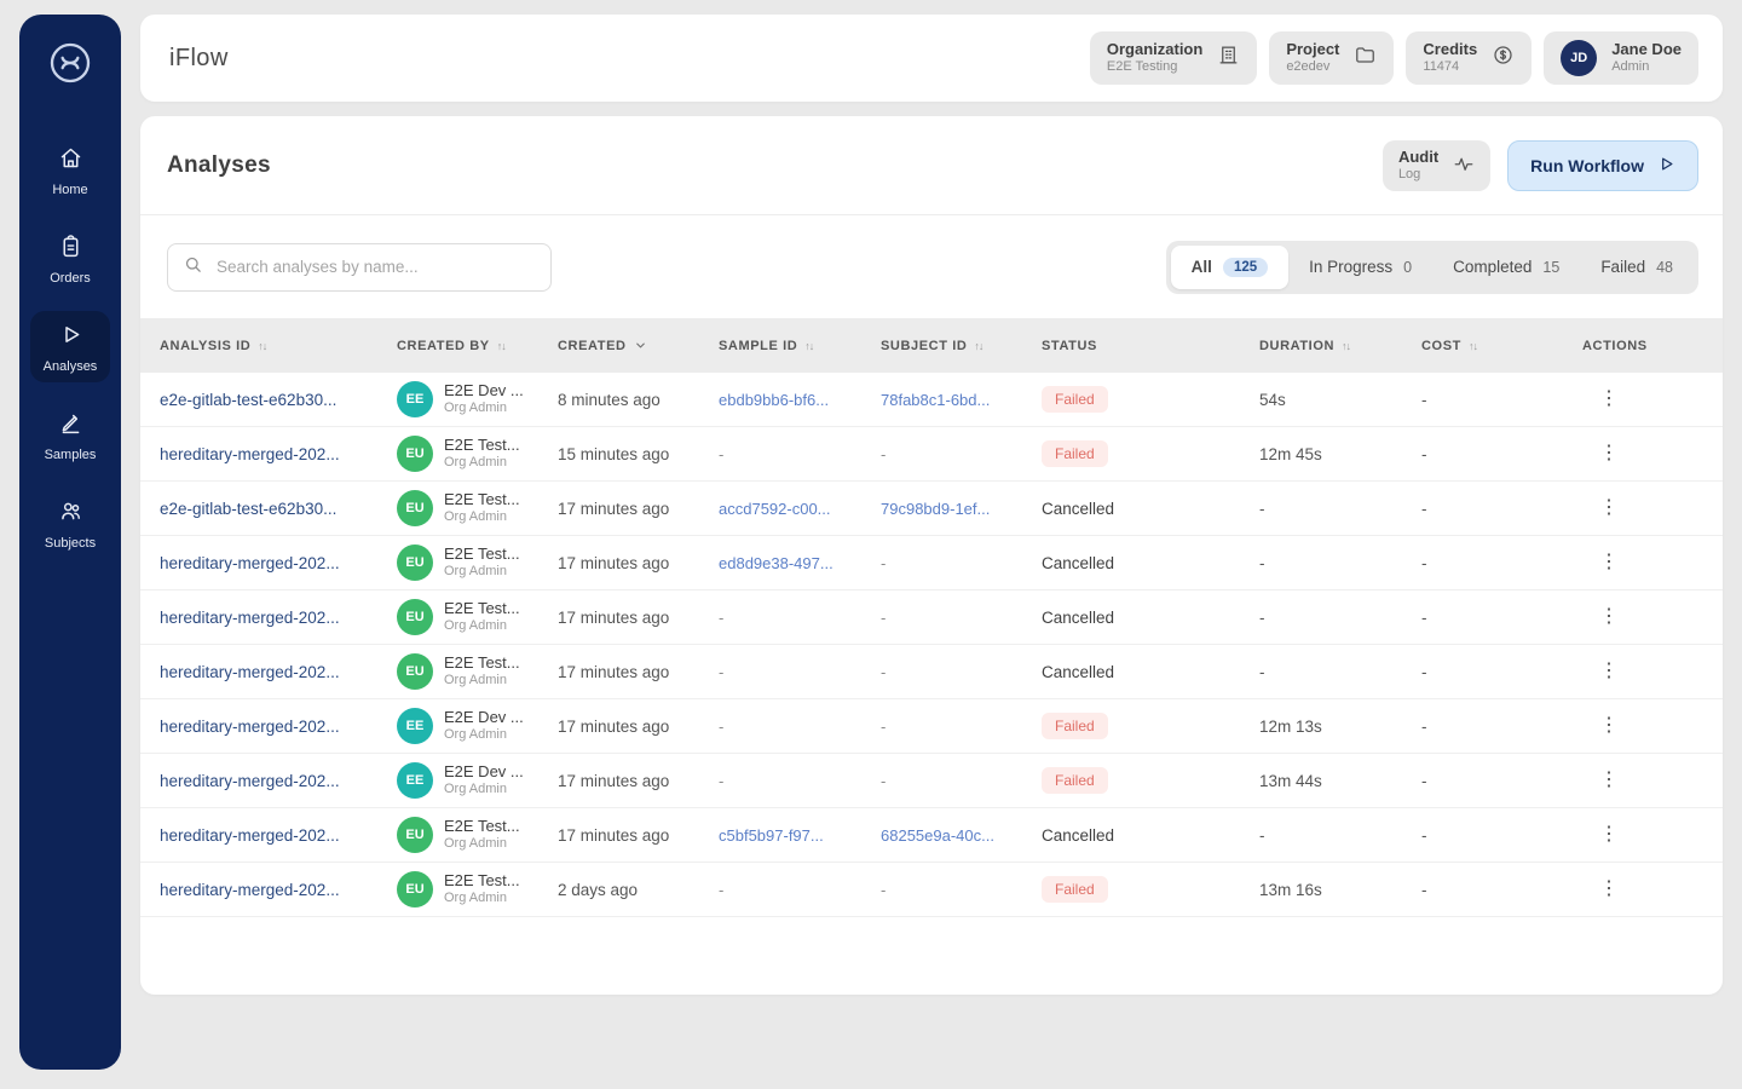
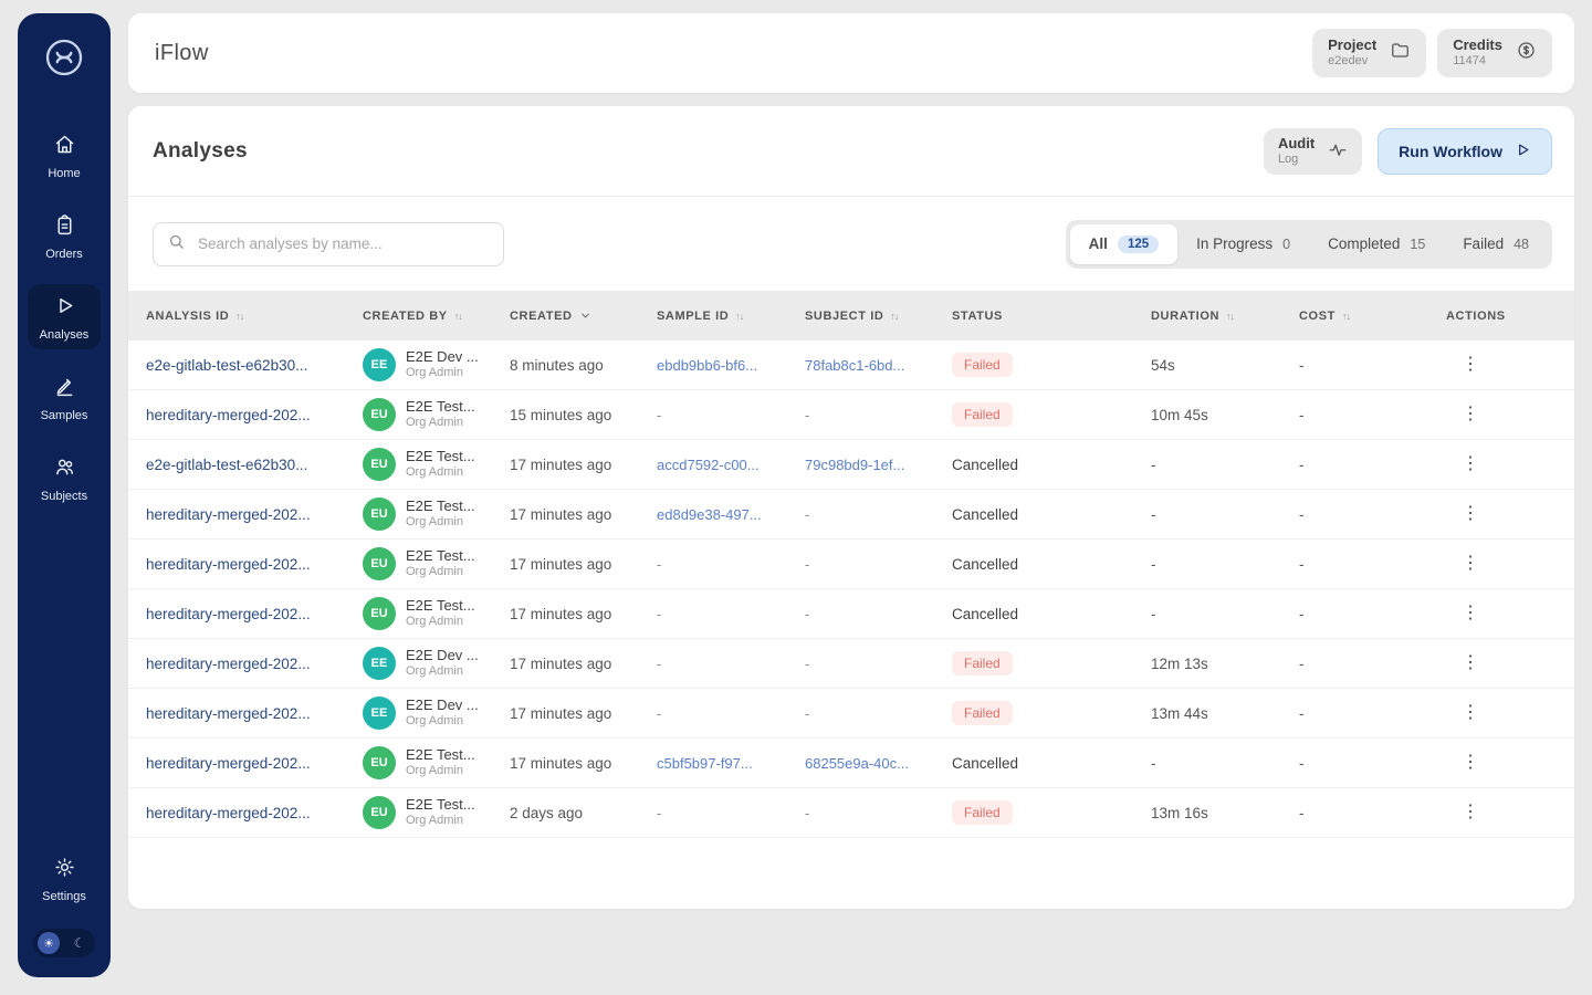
  Home
  Orders
  Analyses
  Samples
  Subjects
+ Settings
+ ☀
+ ☾
  iFlow
- Organization
- E2E Testing
  Project
  e2edev
  Credits
  11474
- JD
- Jane Doe
- Admin
  Analyses
  Audit
  Log
  Run Workflow
  Search analyses by name...
  All
  125
  In Progress
  0
  Completed
  15
  Failed
  48
  ANALYSIS ID
  ↑↓
  CREATED BY
  ↑↓
  CREATED
  SAMPLE ID
  ↑↓
  SUBJECT ID
  ↑↓
  STATUS
  DURATION
  ↑↓
  COST
  ↑↓
  ACTIONS
  e2e-gitlab-test-e62b30...
  EE
  E2E Dev ...
  Org Admin
  8 minutes ago
  ebdb9bb6-bf6...
  78fab8c1-6bd...
  Failed
  54s
  -
  ⋮
  hereditary-merged-202...
  EU
  E2E Test...
  Org Admin
  15 minutes ago
  -
  -
  Failed
- 12m 45s
+ 10m 45s
  -
  ⋮
  e2e-gitlab-test-e62b30...
  EU
  E2E Test...
  Org Admin
  17 minutes ago
  accd7592-c00...
  79c98bd9-1ef...
  Cancelled
  -
  -
  ⋮
  hereditary-merged-202...
  EU
  E2E Test...
  Org Admin
  17 minutes ago
  ed8d9e38-497...
  -
  Cancelled
  -
  -
  ⋮
  hereditary-merged-202...
  EU
  E2E Test...
  Org Admin
  17 minutes ago
  -
  -
  Cancelled
  -
  -
  ⋮
  hereditary-merged-202...
  EU
  E2E Test...
  Org Admin
  17 minutes ago
  -
  -
  Cancelled
  -
  -
  ⋮
  hereditary-merged-202...
  EE
  E2E Dev ...
  Org Admin
  17 minutes ago
  -
  -
  Failed
  12m 13s
  -
  ⋮
  hereditary-merged-202...
  EE
  E2E Dev ...
  Org Admin
  17 minutes ago
  -
  -
  Failed
  13m 44s
  -
  ⋮
  hereditary-merged-202...
  EU
  E2E Test...
  Org Admin
  17 minutes ago
  c5bf5b97-f97...
  68255e9a-40c...
  Cancelled
  -
  -
  ⋮
  hereditary-merged-202...
  EU
  E2E Test...
  Org Admin
  2 days ago
  -
  -
  Failed
  13m 16s
  -
  ⋮
